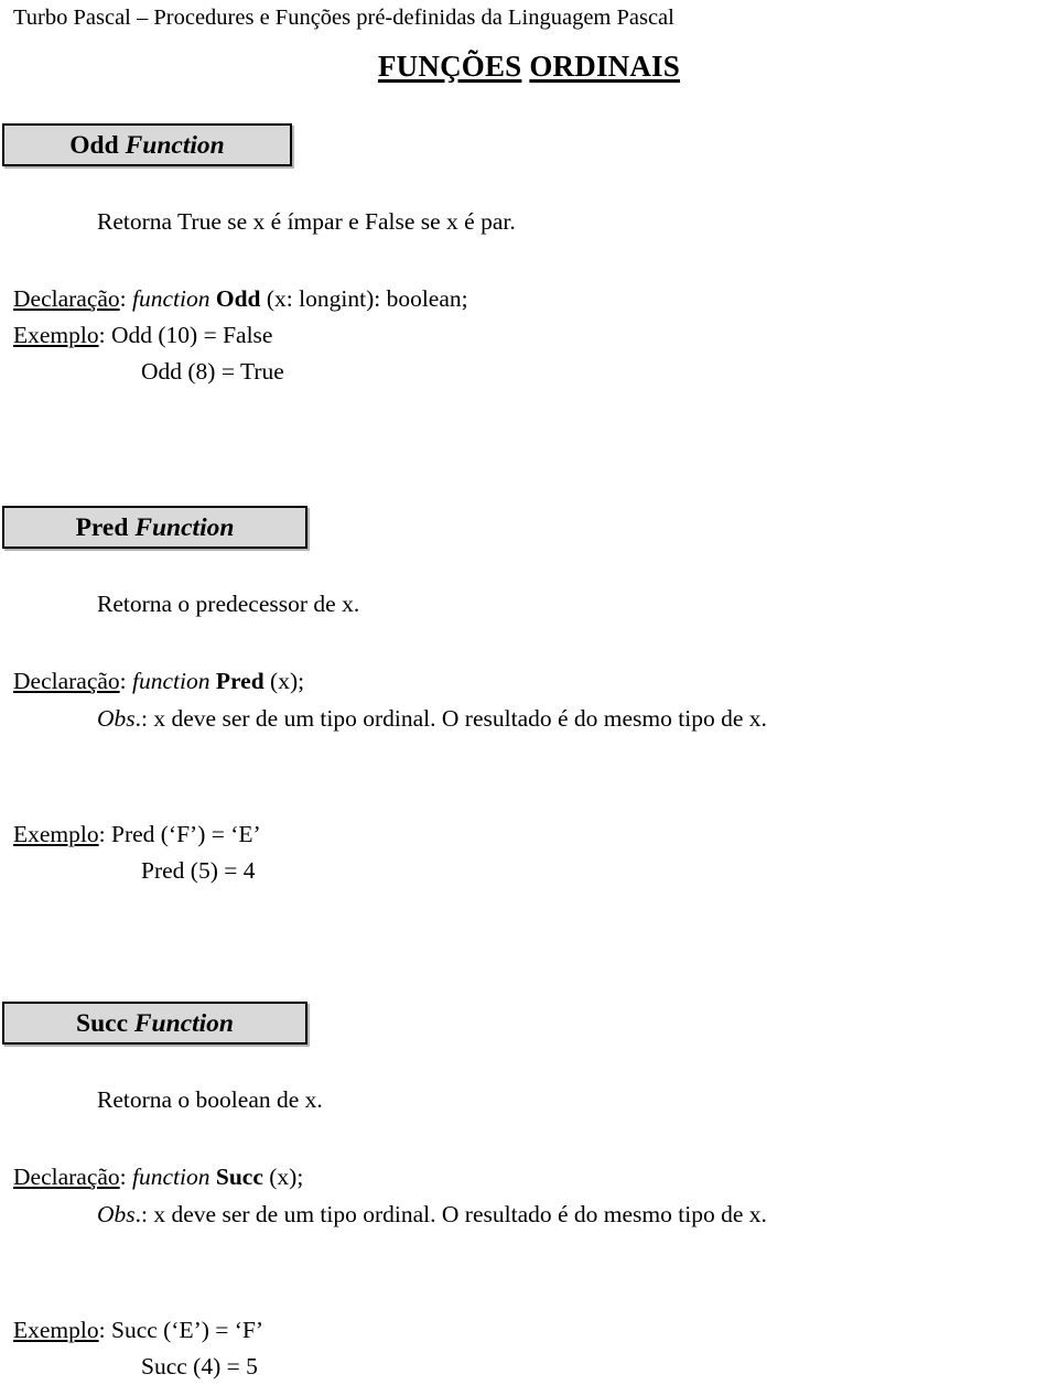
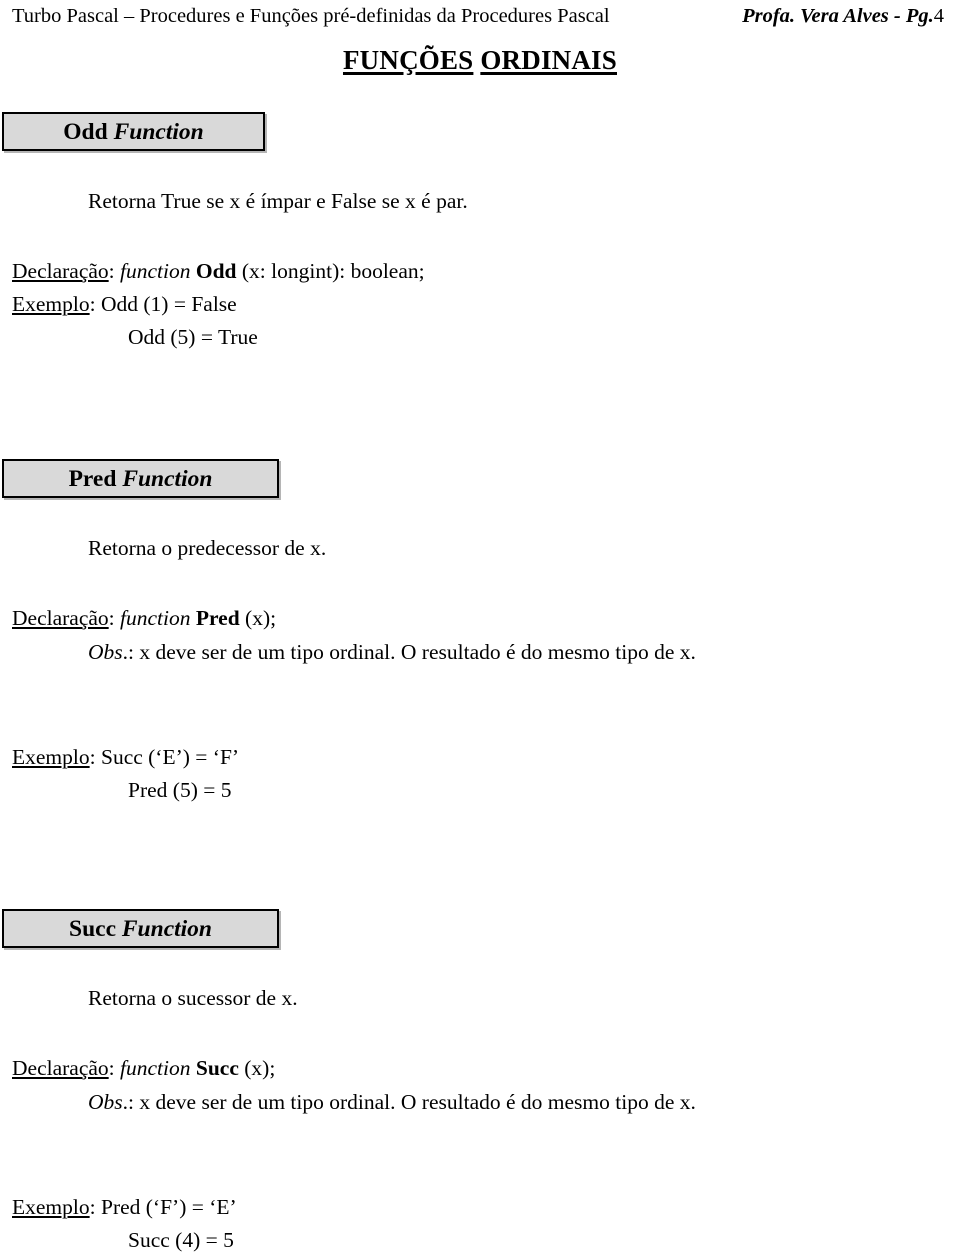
- Turbo Pascal – Procedures e Funções pré-definidas da Linguagem Pascal
+ Turbo Pascal – Procedures e Funções pré-definidas da Procedures Pascal
+ Profa. Vera Alves - Pg.4
  FUNÇÕES ORDINAIS
  Odd Function
  Retorna True se x é ímpar e False se x é par.
  Declaração: function Odd (x: longint): boolean;
- Exemplo: Odd (10) = False
+ Exemplo: Odd (1) = False
- Odd (8) = True
+ Odd (5) = True
  Pred Function
  Retorna o predecessor de x.
  Declaração: function Pred (x);
  Obs.: x deve ser de um tipo ordinal. O resultado é do mesmo tipo de x.
- Exemplo: Pred (‘F’) = ‘E’
+ Exemplo: Succ (‘E’) = ‘F’
- Pred (5) = 4
+ Pred (5) = 5
  Succ Function
- Retorna o boolean de x.
+ Retorna o sucessor de x.
  Declaração: function Succ (x);
  Obs.: x deve ser de um tipo ordinal. O resultado é do mesmo tipo de x.
- Exemplo: Succ (‘E’) = ‘F’
+ Exemplo: Pred (‘F’) = ‘E’
  Succ (4) = 5
